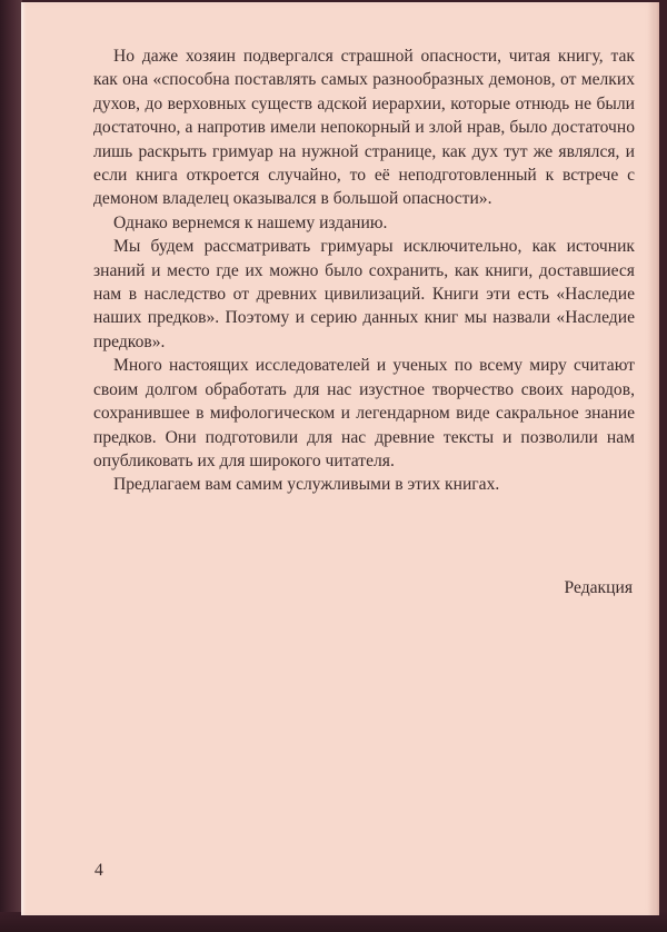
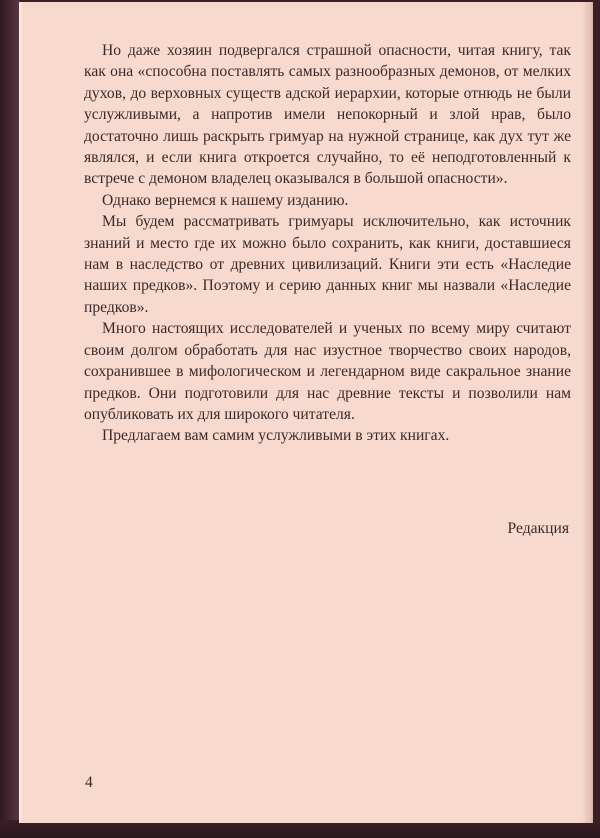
- Но даже хозяин подвергался страшной опасности, читая книгу, так как она «способна поставлять самых разнообразных демонов, от мелких духов, до верховных существ адской иерархии, которые отнюдь не были достаточно, а напротив имели непокорный и злой нрав, было достаточно лишь раскрыть гримуар на нужной странице, как дух тут же являлся, и если книга откроется случайно, то её неподготовленный к встрече с демоном владелец оказывался в большой опасности».
+ Но даже хозяин подвергался страшной опасности, читая книгу, так как она «способна поставлять самых разнообразных демонов, от мелких духов, до верховных существ адской иерархии, которые отнюдь не были услужливыми, а напротив имели непокорный и злой нрав, было достаточно лишь раскрыть гримуар на нужной странице, как дух тут же являлся, и если книга откроется случайно, то её неподготовленный к встрече с демоном владелец оказывался в большой опасности».
  Однако вернемся к нашему изданию.
  Мы будем рассматривать гримуары исключительно, как источник знаний и место где их можно было сохранить, как книги, доставшиеся нам в наследство от древних цивилизаций. Книги эти есть «Наследие наших предков». Поэтому и серию данных книг мы назвали «Наследие предков».
  Много настоящих исследователей и ученых по всему миру считают своим долгом обработать для нас изустное творчество своих народов, сохранившее в мифологическом и легендарном виде сакральное знание предков. Они подготовили для нас древние тексты и позволили нам опубликовать их для широкого читателя.
  Предлагаем вам самим услужливыми в этих книгах.
  Редакция
  4
